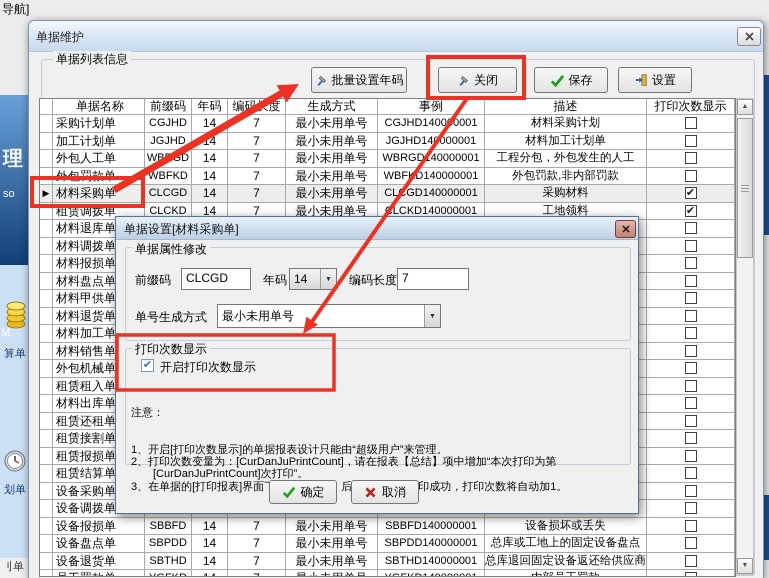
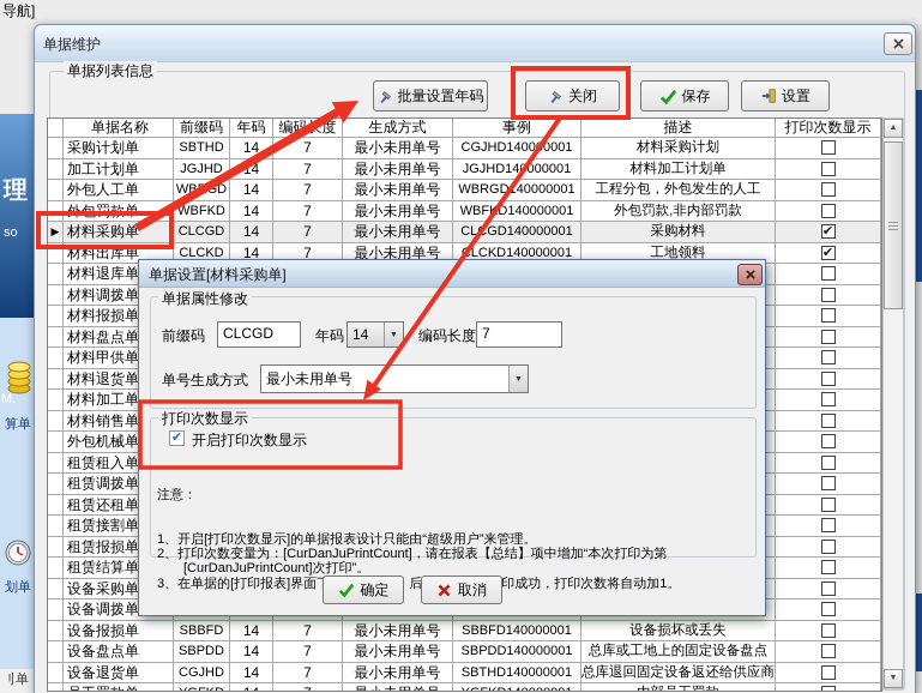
  导航]
  理
  so
  M.
  算单
  划单
  刂单
  单据维护
  单据列表信息
  批量设置年码
  关闭
  保存
  设置
  单据名称
  前缀码
  年码
  编码度
  生成方式
  事例
  描述
  打印次数显示
  采购计划单
- CGJHD
+ SBTHD
  14
  7
  最小未用单号
  CGJHD14000001
  材料采购计划
  加工计划单
  JGJHD
  7
  最小未用单号
  JGJHD14000001
  材料加工计划单
  外包人工单
  WBGD
  14
  7
  最小未用单号
  WBRGD40000001
  工程分包，外包发生的人工
  外包罚款单
  WBFKD
  14
  7
  最小未用单号
  WBFD140000001
  外包罚款,非内部罚款
  ▶
  材料采购单
  CLCGD
  14
  7
  最小未用单号
  CLGD140000001
  采购材料
  ✔
- 租赁调拨单
+ 材料出库单
  CLCKD
  14
  7
  最小未用单号
  LCKD140000001
  工地领料
  ✔
  材料退库单
  材料调拨单
  材料报损单
  材料盘点单
  材料甲供单
  材料退货单
  材料加工单
  材料销售单
  外包机械单
  租赁租入单
- 材料出库单
+ 租赁调拨单
  租赁还租单
  租赁接割单
  租赁报损单
  租赁结算单
  设备采购单
  设备调拨单
  设备报损单
  SBBFD
  14
  7
  最小未用单号
  SBBFD140000001
  设备损坏或丢失
  设备盘点单
  SBPDD
  14
  7
  最小未用单号
  SBPDD140000001
  总库或工地上的固定设备盘点
  设备退货单
- SBTHD
+ CGJHD
  14
  7
  最小未用单号
  SBTHD140000001
  总库退回固定设备返还给供应商
  单据设置[材料采购单]
  单据属性修改
  前缀码
  CLCGD
  年码
  14
  编码长度
  7
  单号生成方式
  最小未用单号
  打印次数显示
  ✔
  开启打印次数显示
  注意：
  1、开启[打印次数显示]的单据报表设计只能由“超级用户”来管理。
  2、打印次数变量为：[CurDanJuPrintCount]，请在报表【总结】项中增加“本次打印为第
  [CurDanJuPrintCount]次打印”。
  确定
  取消
